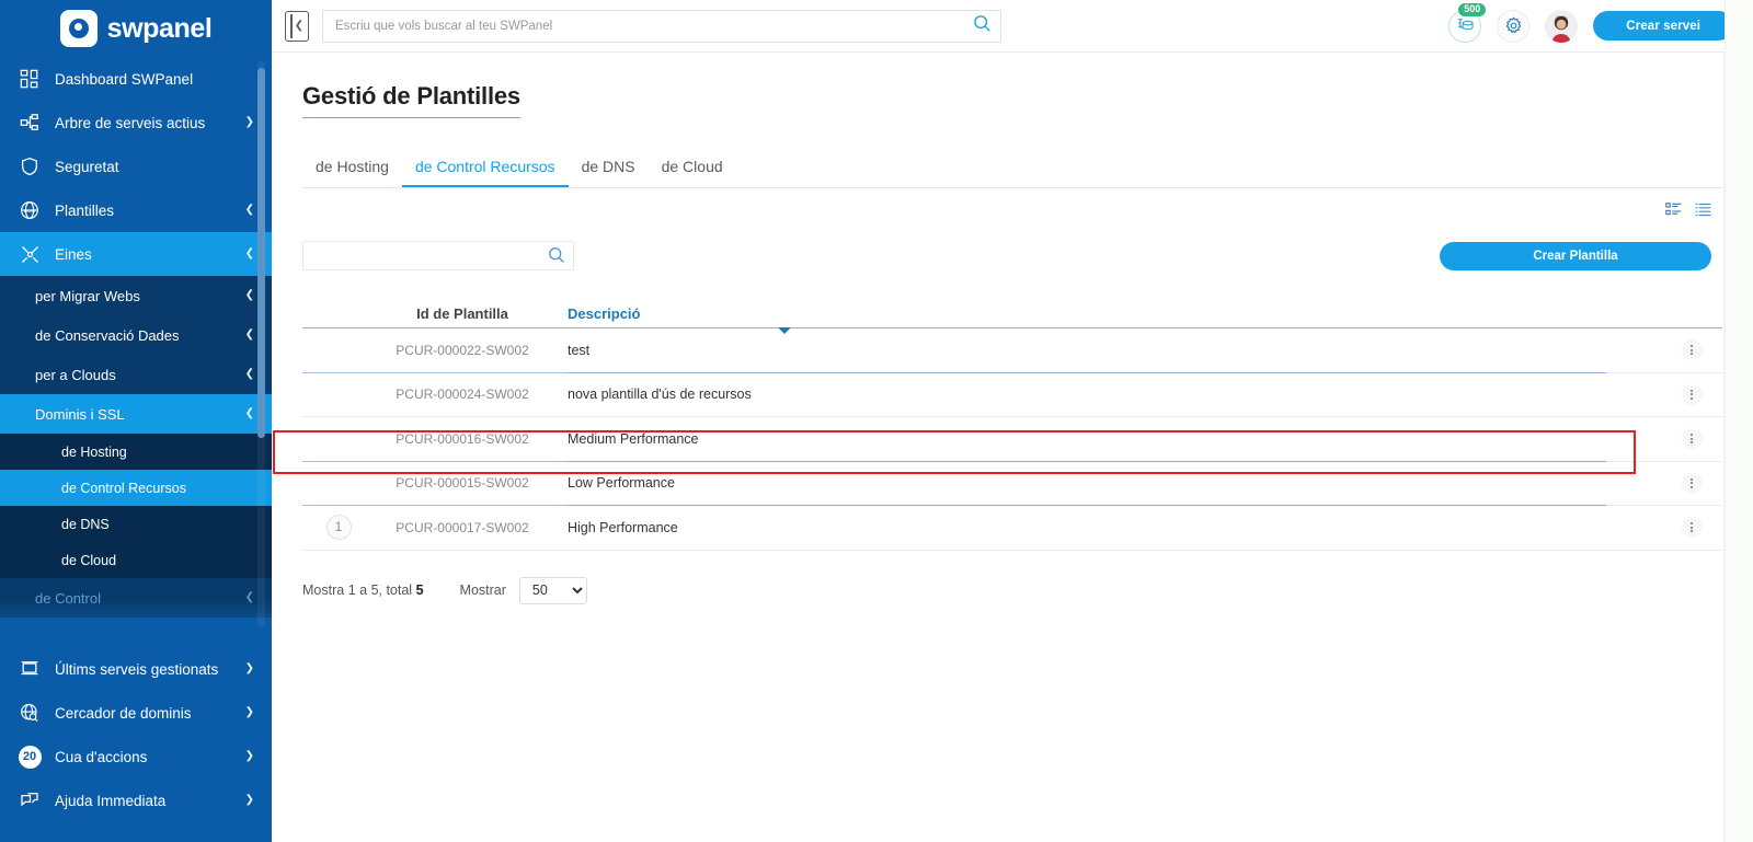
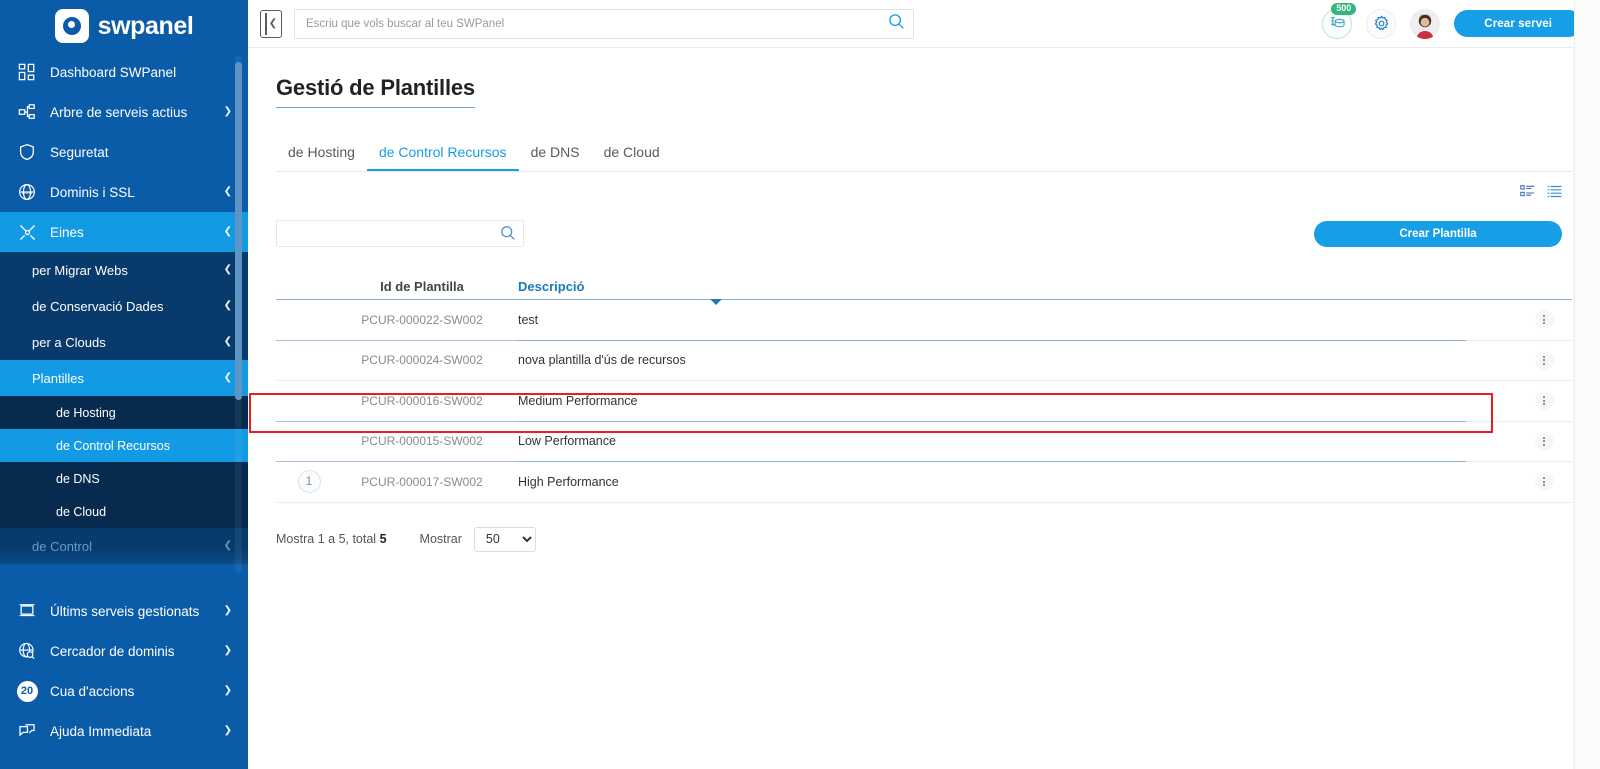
  swpanel
  Dashboard SWPanel
  Arbre de serveis actius
  ❯
  Seguretat
- Plantilles
+ Dominis i SSL
  ❮
  Eines
  ❮
  per Migrar Webs
  ❮
  de Conservació Dades
  ❮
  per a Clouds
  ❮
- Dominis i SSL
+ Plantilles
  ❮
  de Hosting
  de Control Recursos
  de DNS
  de Cloud
  de Control
  ❮
  Últims serveis gestionats
  ❯
  Cercador de dominis
  ❯
  20
  Cua d'accions
  ❯
  Ajuda Immediata
  ❯
  ❮
  Escriu que vols buscar al teu SWPanel
  500
  Crear servei
  Gestió de Plantilles
  de Hosting
  de Control Recursos
  de DNS
  de Cloud
  Crear Plantilla
  Id de Plantilla
  Descripció
  PCUR-000022-SW002
  test
  PCUR-000024-SW002
  nova plantilla d'ús de recursos
  PCUR-000016-SW002
  Medium Performance
  PCUR-000015-SW002
  Low Performance
  1
  PCUR-000017-SW002
  High Performance
  Mostra 1 a 5, total 5
  Mostrar
  50
